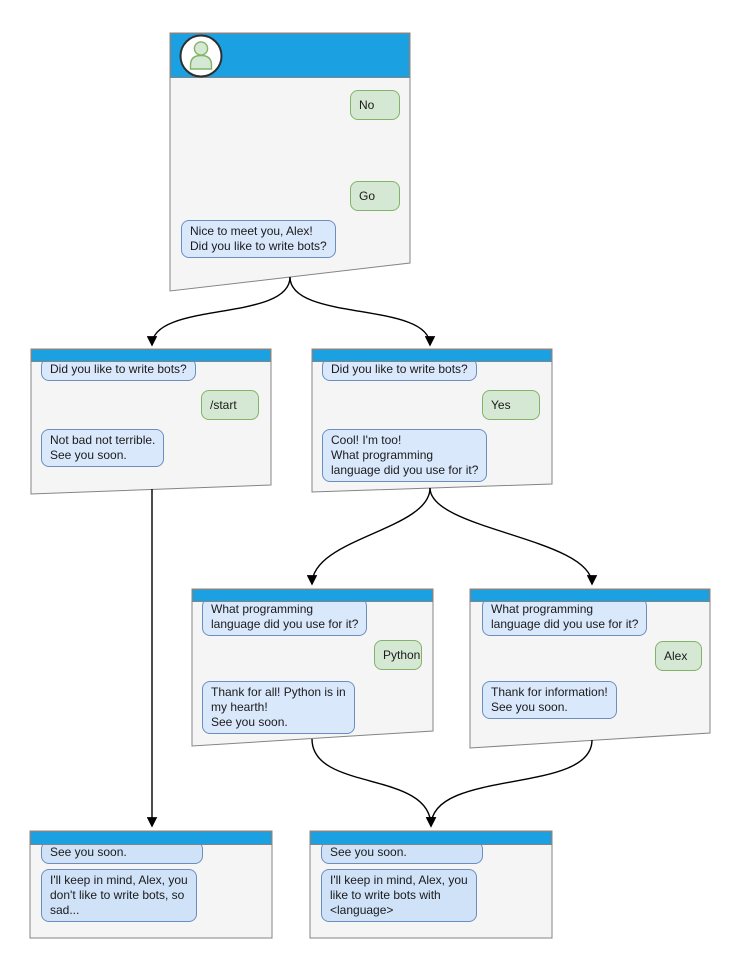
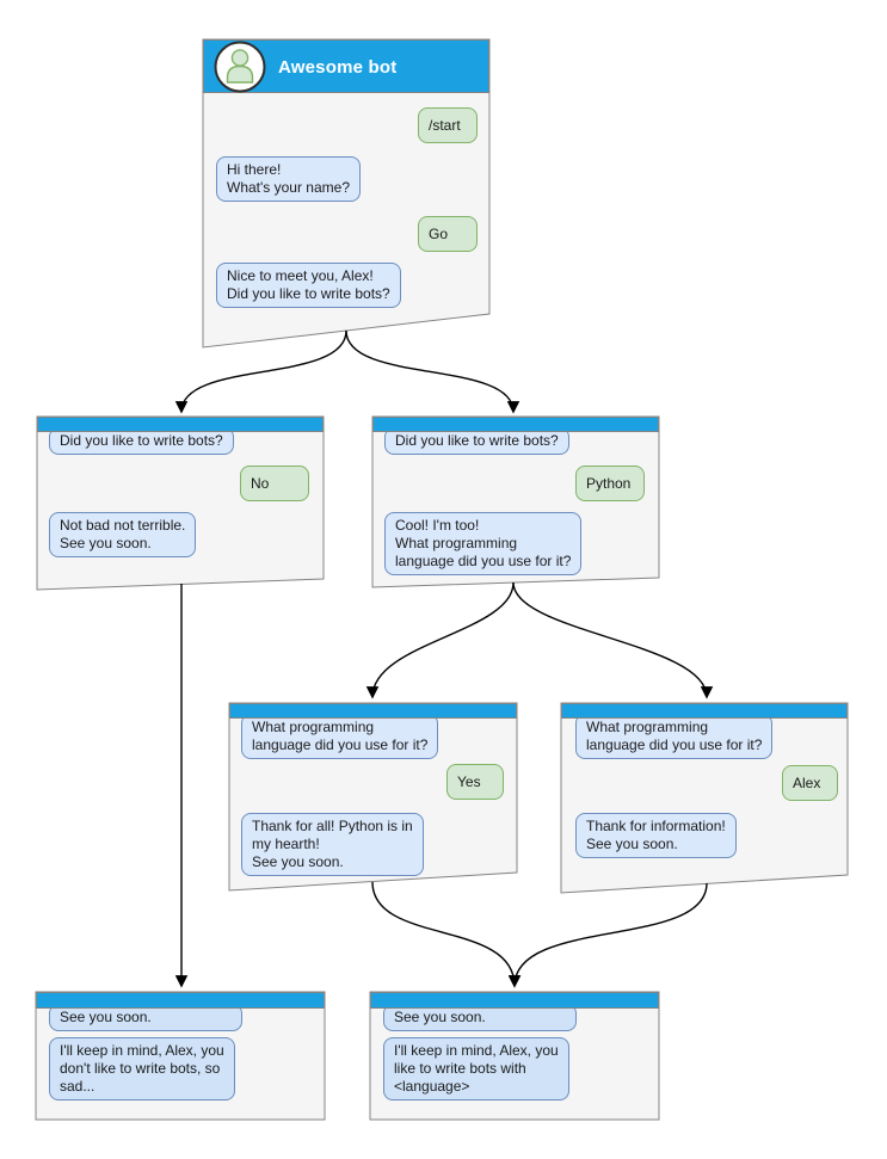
+ Awesome bot
- No
+ /start
+ Hi there!
+ What's your name?
  Go
  Nice to meet you, Alex!
  Did you like to write bots?
  Did you like to write bots?
- /start
+ No
  Not bad not terrible.
  See you soon.
  Did you like to write bots?
- Yes
+ Python
  Cool! I'm too!
  What programming
  language did you use for it?
  What programming
  language did you use for it?
- Python
+ Yes
  Thank for all! Python is in
  my hearth!
  See you soon.
  What programming
  language did you use for it?
  Alex
  Thank for information!
  See you soon.
  See you soon.
  I'll keep in mind, Alex, you
  don't like to write bots, so
  sad...
  See you soon.
  I'll keep in mind, Alex, you
  like to write bots with
  <language>
